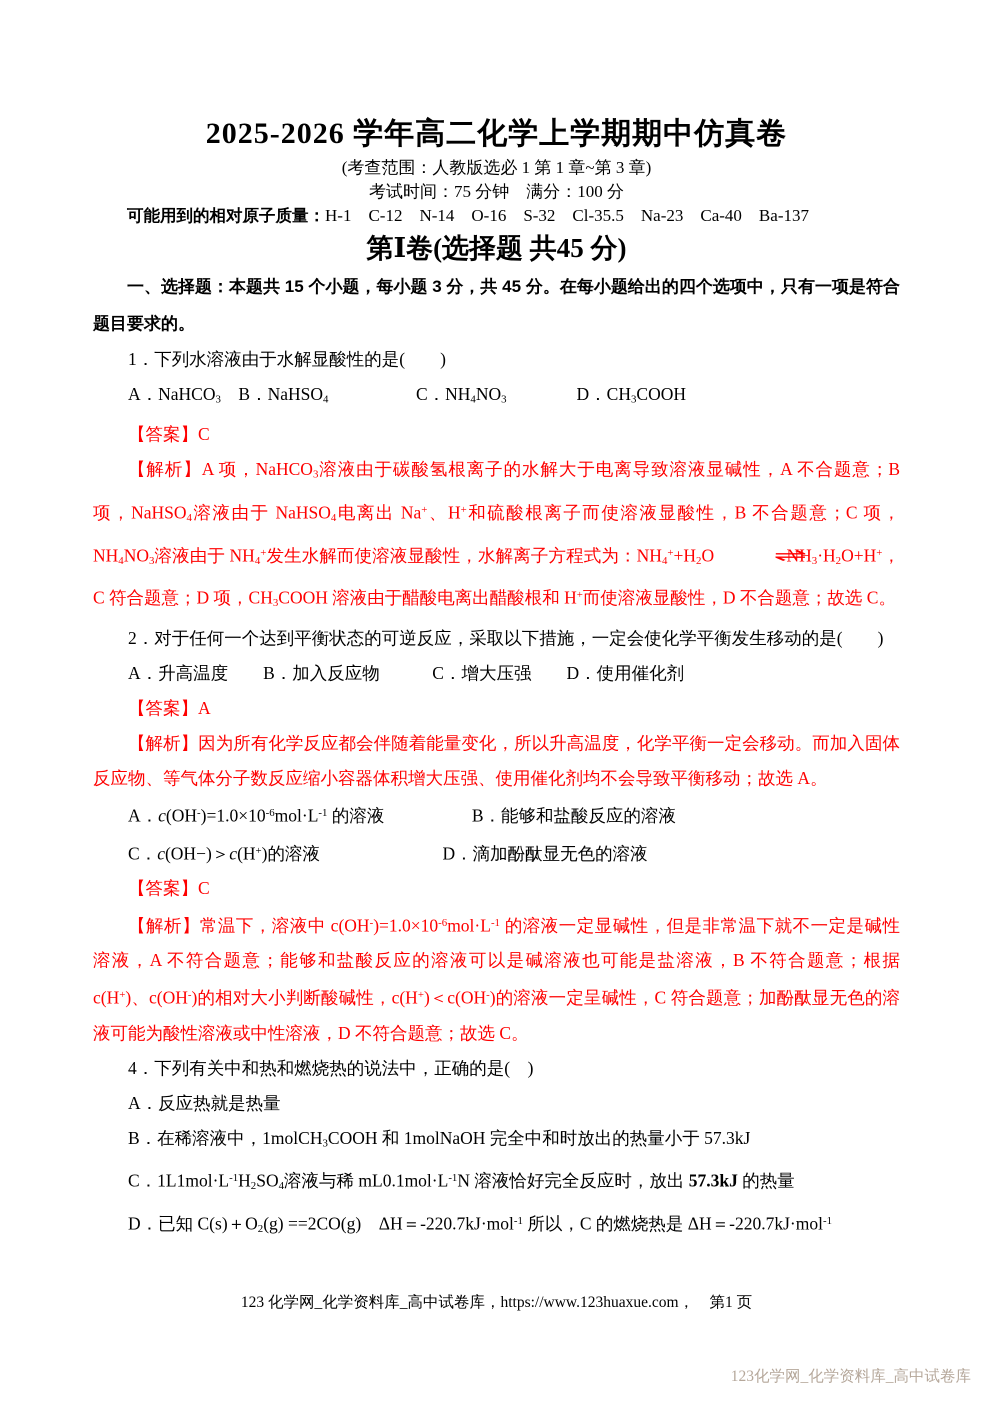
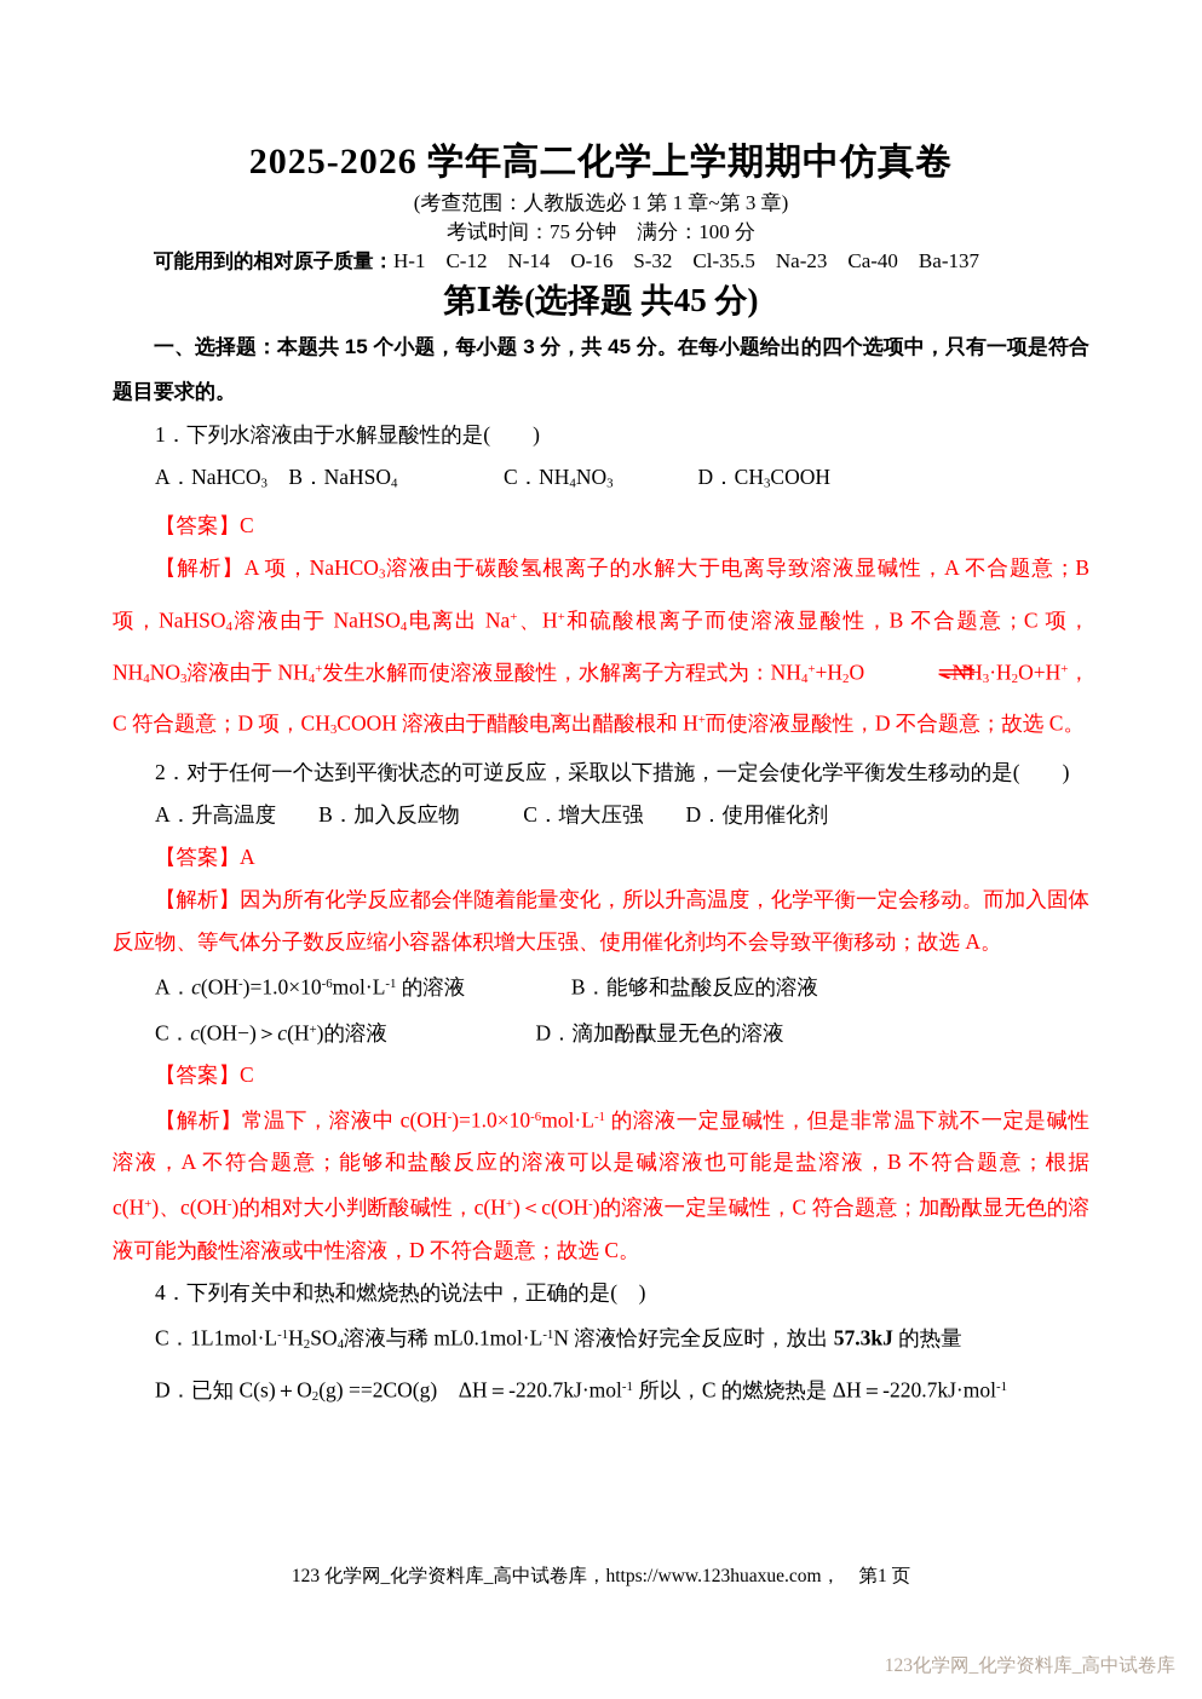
  2025-2026 学年高二化学上学期期中仿真卷
  (考查范围：人教版选必 1 第 1 章~第 3 章)
  考试时间：75 分钟 满分：100 分
  可能用到的相对原子质量：H-1 C-12 N-14 O-16 S-32 Cl-35.5 Na-23 Ca-40 Ba-137
  第Ⅰ卷(选择题 共45 分)
  一、选择题：本题共 15 个小题，每小题 3 分，共 45 分。在每小题给出的四个选项中，只有一项是符合题目要求的。
  1．下列水溶液由于水解显酸性的是( )
  A．NaHCO3 B．NaHSO4 C．NH4NO3 D．CH3COOH
  【答案】C
  【解析】A 项，NaHCO3溶液由于碳酸氢根离子的水解大于电离导致溶液显碱性，A 不合题意；B 项，NaHSO4溶液由于 NaHSO4电离出 Na+、H+和硫酸根离子而使溶液显酸性，B 不合题意；C 项，NH4NO3溶液由于 NH4+发生水解而使溶液显酸性，水解离子方程式为：NH4++H2O ⇌NH3·H2O+H+，C 符合题意；D 项，CH3COOH 溶液由于醋酸电离出醋酸根和 H+而使溶液显酸性，D 不合题意；故选 C。
  2．对于任何一个达到平衡状态的可逆反应，采取以下措施，一定会使化学平衡发生移动的是( )
  A．升高温度 B．加入反应物 C．增大压强 D．使用催化剂
  【答案】A
  【解析】因为所有化学反应都会伴随着能量变化，所以升高温度，化学平衡一定会移动。而加入固体反应物、等气体分子数反应缩小容器体积增大压强、使用催化剂均不会导致平衡移动；故选 A。
  A．c(OH-)=1.0×10-6mol·L-1 的溶液 B．能够和盐酸反应的溶液
  C．c(OH−)＞c(H+)的溶液 D．滴加酚酞显无色的溶液
  【答案】C
  【解析】常温下，溶液中 c(OH-)=1.0×10-6mol·L-1 的溶液一定显碱性，但是非常温下就不一定是碱性溶液，A 不符合题意；能够和盐酸反应的溶液可以是碱溶液也可能是盐溶液，B 不符合题意；根据 c(H+)、c(OH-)的相对大小判断酸碱性，c(H+)＜c(OH-)的溶液一定呈碱性，C 符合题意；加酚酞显无色的溶液可能为酸性溶液或中性溶液，D 不符合题意；故选 C。
  4．下列有关中和热和燃烧热的说法中，正确的是( )
- A．反应热就是热量
- B．在稀溶液中，1molCH3COOH 和 1molNaOH 完全中和时放出的热量小于 57.3kJ
  C．1L1mol·L-1H2SO4溶液与稀 mL0.1mol·L-1N 溶液恰好完全反应时，放出 57.3kJ 的热量
  D．已知 C(s)＋O2(g) ==2CO(g) ΔH＝-220.7kJ·mol-1 所以，C 的燃烧热是 ΔH＝-220.7kJ·mol-1
  123 化学网_化学资料库_高中试卷库，https://www.123huaxue.com， 第1 页
  123化学网_化学资料库_高中试卷库
